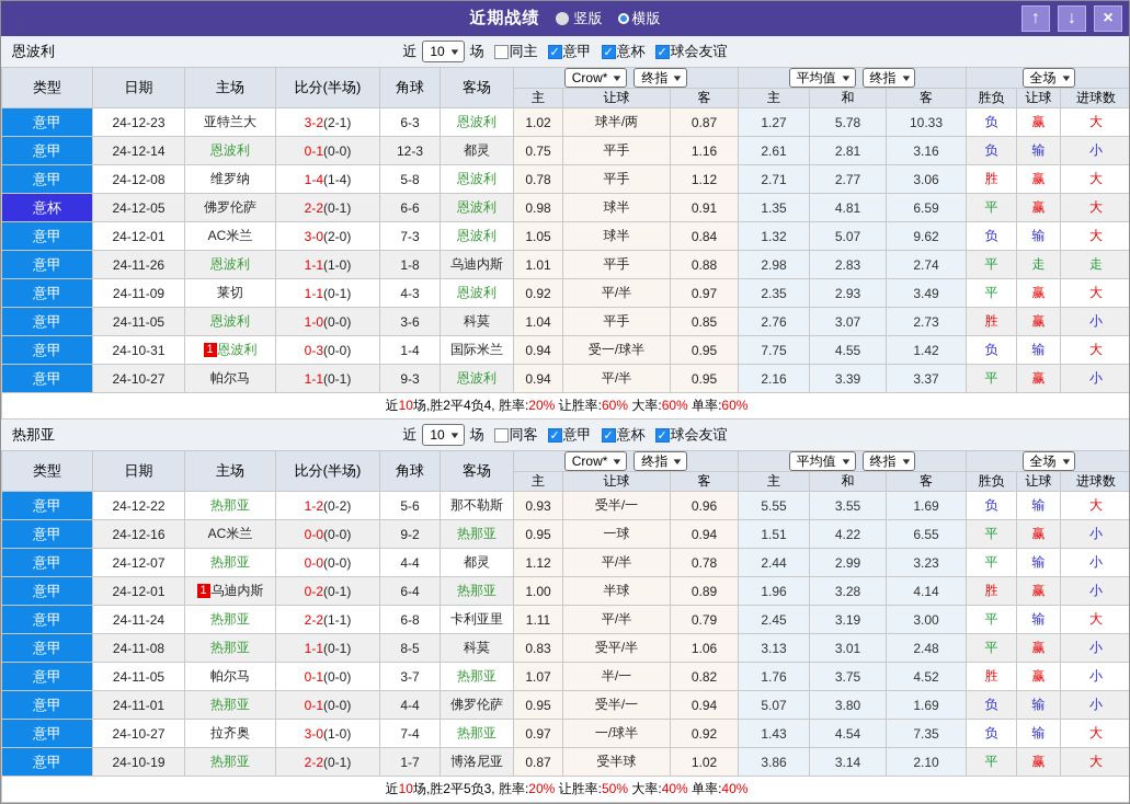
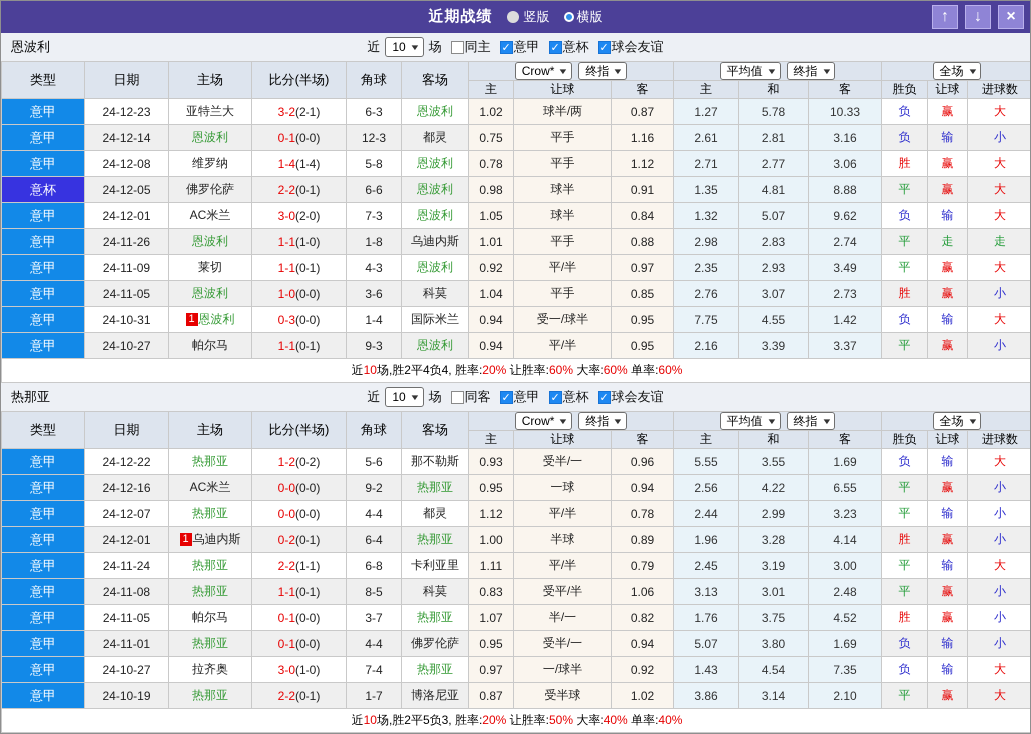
  近期战绩
  竖版
  横版
  ↑
  ↓
  ×
  恩波利
  近
  10
  ▼
  场
  同主
  ✓
  意甲
  ✓
  意杯
  ✓
  球会友谊
  类型	日期	主场	比分(半场)	角球	客场	Crow* ▼ 终指 ▼	平均值 ▼ 终指 ▼	全场 ▼
  主	让球	客	主	和	客	胜负	让球	进球数
  意甲	24-12-23	亚特兰大	3-2(2-1)	6-3	恩波利	1.02	球半/两	0.87	1.27	5.78	10.33	负	赢	大
  意甲	24-12-14	恩波利	0-1(0-0)	12-3	都灵	0.75	平手	1.16	2.61	2.81	3.16	负	输	小
  意甲	24-12-08	维罗纳	1-4(1-4)	5-8	恩波利	0.78	平手	1.12	2.71	2.77	3.06	胜	赢	大
- 意杯	24-12-05	佛罗伦萨	2-2(0-1)	6-6	恩波利	0.98	球半	0.91	1.35	4.81	6.59	平	赢	大
+ 意杯	24-12-05	佛罗伦萨	2-2(0-1)	6-6	恩波利	0.98	球半	0.91	1.35	4.81	8.88	平	赢	大
  意甲	24-12-01	AC米兰	3-0(2-0)	7-3	恩波利	1.05	球半	0.84	1.32	5.07	9.62	负	输	大
  意甲	24-11-26	恩波利	1-1(1-0)	1-8	乌迪内斯	1.01	平手	0.88	2.98	2.83	2.74	平	走	走
  意甲	24-11-09	莱切	1-1(0-1)	4-3	恩波利	0.92	平/半	0.97	2.35	2.93	3.49	平	赢	大
  意甲	24-11-05	恩波利	1-0(0-0)	3-6	科莫	1.04	平手	0.85	2.76	3.07	2.73	胜	赢	小
  意甲	24-10-31	1 恩波利	0-3(0-0)	1-4	国际米兰	0.94	受一/球半	0.95	7.75	4.55	1.42	负	输	大
  意甲	24-10-27	帕尔马	1-1(0-1)	9-3	恩波利	0.94	平/半	0.95	2.16	3.39	3.37	平	赢	小
  近10场,胜2平4负4, 胜率:20% 让胜率:60% 大率:60% 单率:60%
  热那亚
  近
  10
  ▼
  场
  同客
  ✓
  意甲
  ✓
  意杯
  ✓
  球会友谊
  类型	日期	主场	比分(半场)	角球	客场	Crow* ▼ 终指 ▼	平均值 ▼ 终指 ▼	全场 ▼
  主	让球	客	主	和	客	胜负	让球	进球数
  意甲	24-12-22	热那亚	1-2(0-2)	5-6	那不勒斯	0.93	受半/一	0.96	5.55	3.55	1.69	负	输	大
- 意甲	24-12-16	AC米兰	0-0(0-0)	9-2	热那亚	0.95	一球	0.94	1.51	4.22	6.55	平	赢	小
+ 意甲	24-12-16	AC米兰	0-0(0-0)	9-2	热那亚	0.95	一球	0.94	2.56	4.22	6.55	平	赢	小
  意甲	24-12-07	热那亚	0-0(0-0)	4-4	都灵	1.12	平/半	0.78	2.44	2.99	3.23	平	输	小
  意甲	24-12-01	1 乌迪内斯	0-2(0-1)	6-4	热那亚	1.00	半球	0.89	1.96	3.28	4.14	胜	赢	小
  意甲	24-11-24	热那亚	2-2(1-1)	6-8	卡利亚里	1.11	平/半	0.79	2.45	3.19	3.00	平	输	大
  意甲	24-11-08	热那亚	1-1(0-1)	8-5	科莫	0.83	受平/半	1.06	3.13	3.01	2.48	平	赢	小
  意甲	24-11-05	帕尔马	0-1(0-0)	3-7	热那亚	1.07	半/一	0.82	1.76	3.75	4.52	胜	赢	小
  意甲	24-11-01	热那亚	0-1(0-0)	4-4	佛罗伦萨	0.95	受半/一	0.94	5.07	3.80	1.69	负	输	小
  意甲	24-10-27	拉齐奥	3-0(1-0)	7-4	热那亚	0.97	一/球半	0.92	1.43	4.54	7.35	负	输	大
  意甲	24-10-19	热那亚	2-2(0-1)	1-7	博洛尼亚	0.87	受半球	1.02	3.86	3.14	2.10	平	赢	大
  近10场,胜2平5负3, 胜率:20% 让胜率:50% 大率:40% 单率:40%
